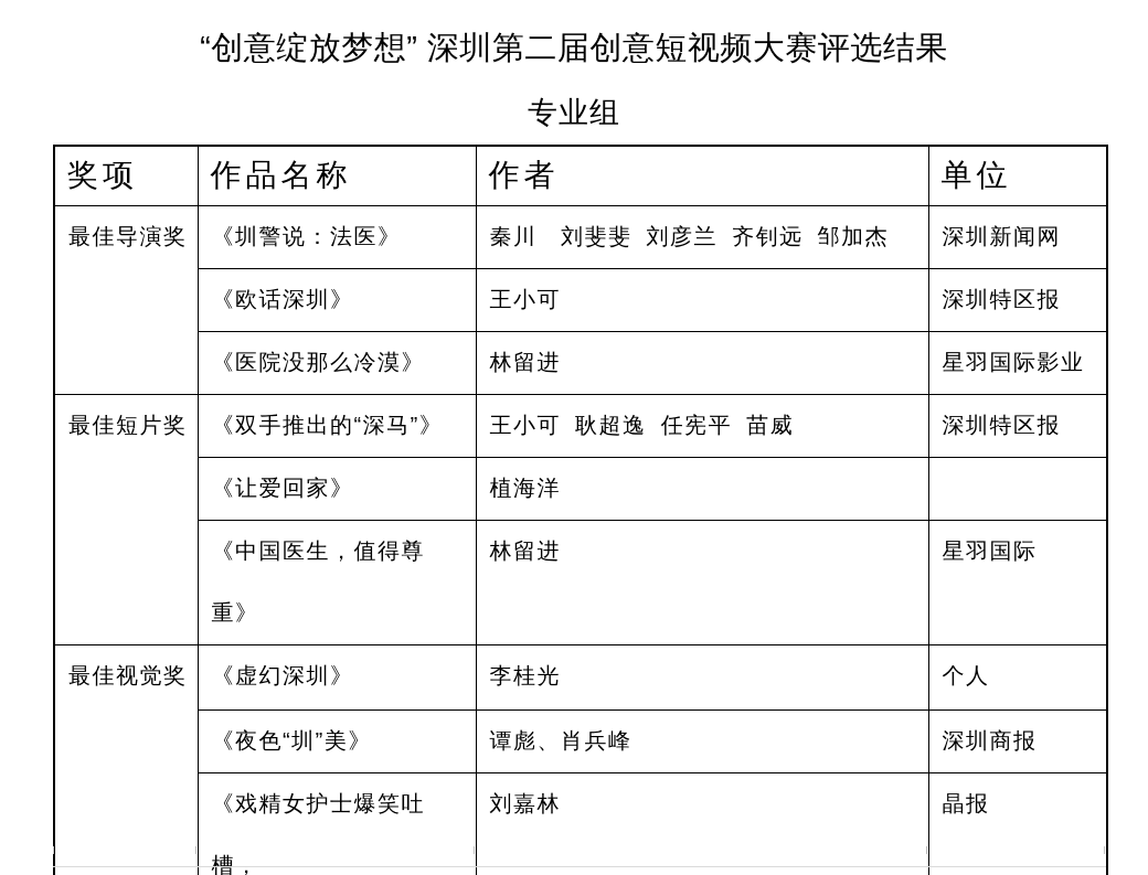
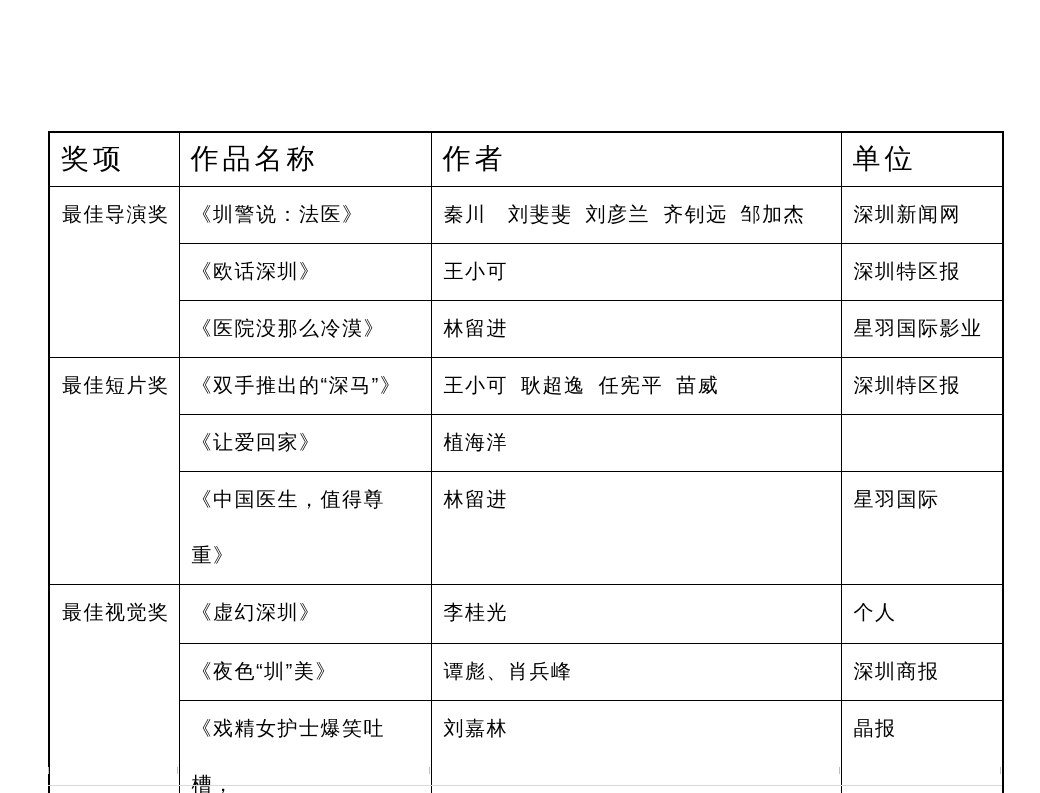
- “创意绽放梦想” 深圳第二届创意短视频大赛评选结果
- 专业组
  奖项	作品名称	作者	单位
  最佳导演奖	《圳警说：法医》	秦川 刘斐斐 刘彦兰 齐钊远 邹加杰	深圳新闻网
  《欧话深圳》	王小可	深圳特区报
  《医院没那么冷漠》	林留进	星羽国际影业
  最佳短片奖	《双手推出的“深马”》	王小可 耿超逸 任宪平 苗威	深圳特区报
  《让爱回家》	植海洋
  《中国医生，值得尊重》	林留进	星羽国际
  最佳视觉奖	《虚幻深圳》	李桂光	个人
  《夜色“圳”美》	谭彪、肖兵峰	深圳商报
